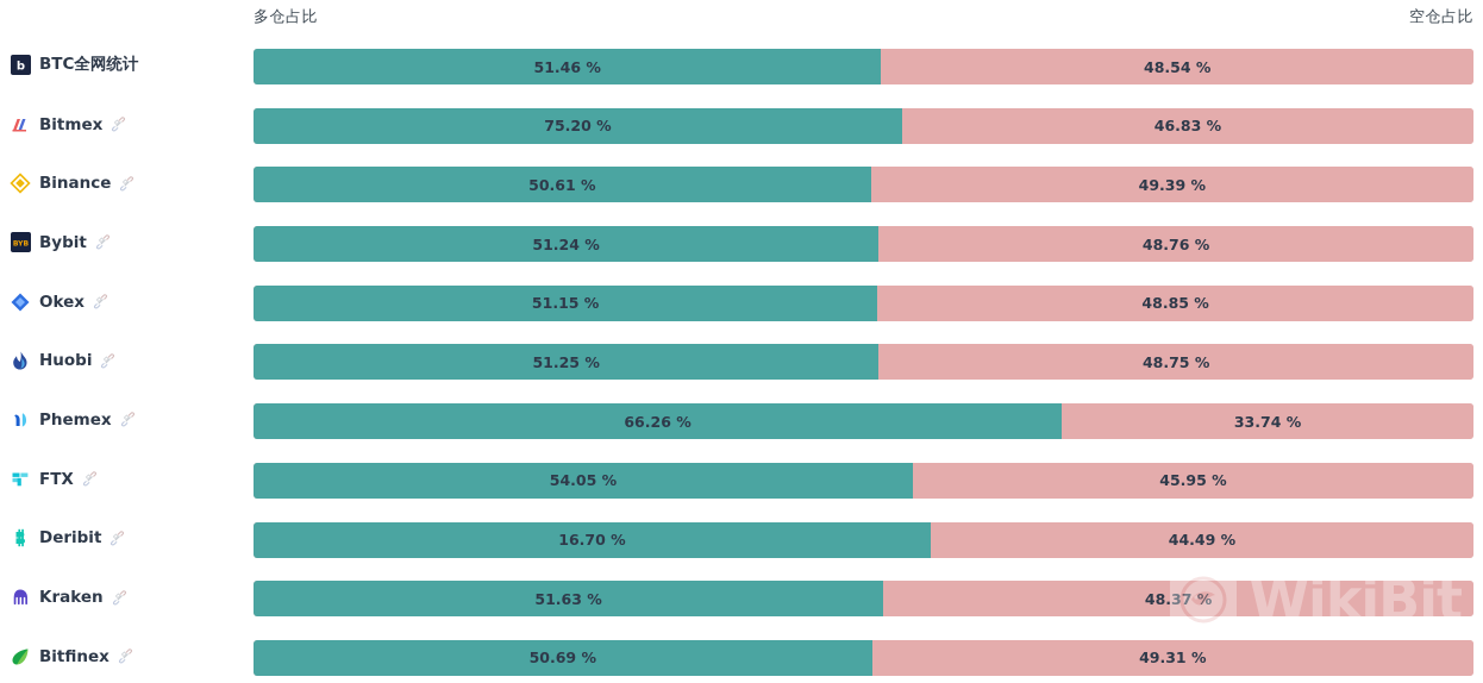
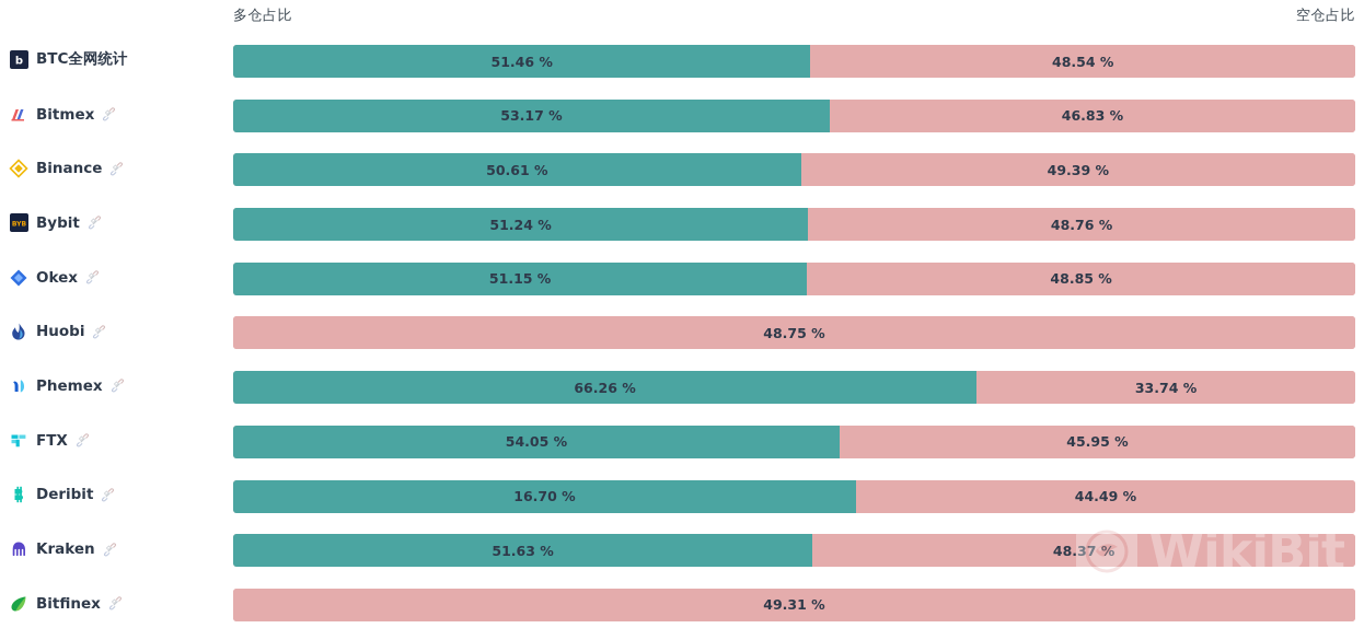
  多仓占比
  空仓占比
  b
  BTC全网统计
  51.46 %
  48.54 %
  Bitmex
- 75.20 %
+ 53.17 %
  46.83 %
  Binance
  50.61 %
  49.39 %
  Bybit
  51.24 %
  48.76 %
  Okex
  51.15 %
  48.85 %
  Huobi
- 51.25 %
  48.75 %
  Phemex
  66.26 %
  33.74 %
  FTX
  54.05 %
  45.95 %
  Deribit
  16.70 %
  44.49 %
  Kraken
  51.63 %
  48.37 %
  Bitfinex
- 50.69 %
  49.31 %
  WikiBit
